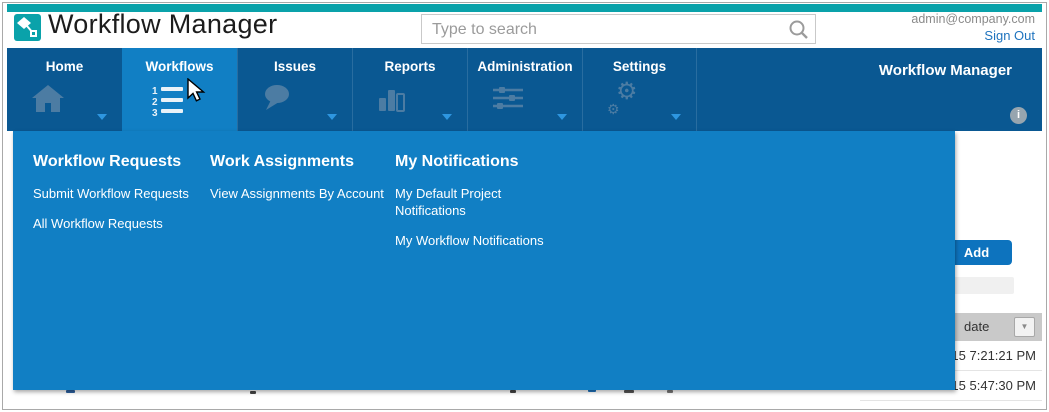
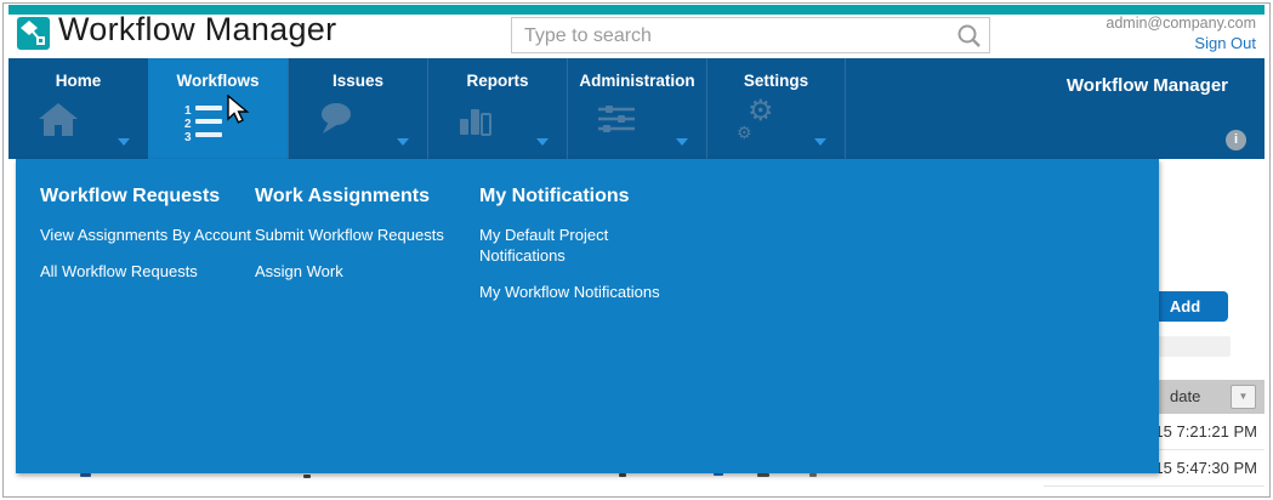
  Workflow Manager
  Type to search
  admin@company.com
  Sign Out
  Home
  Workflows
  1
  2
  3
  Issues
  Reports
  Administration
  Settings
  ⚙
  ⚙
  Workflow Manager
  i
  Add
  date
  ▼
  15 7:21:21 PM
  15 5:47:30 PM
  Workflow Requests
- Submit Workflow Requests
+ View Assignments By Account
  All Workflow Requests
  Work Assignments
- View Assignments By Account
+ Submit Workflow Requests
+ Assign Work
  My Notifications
  My Default Project Notifications
  My Workflow Notifications
